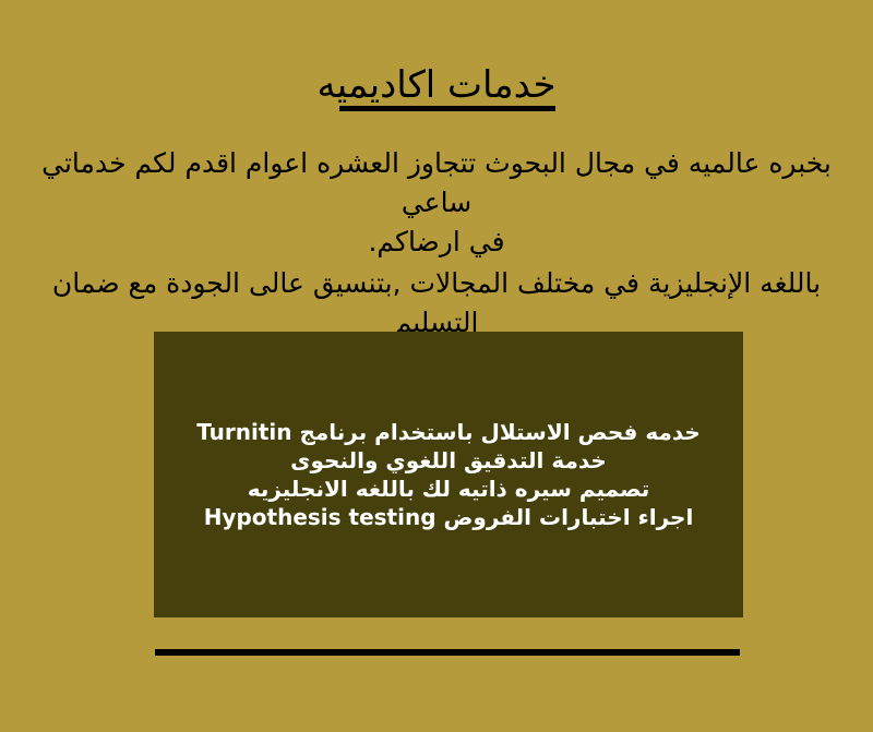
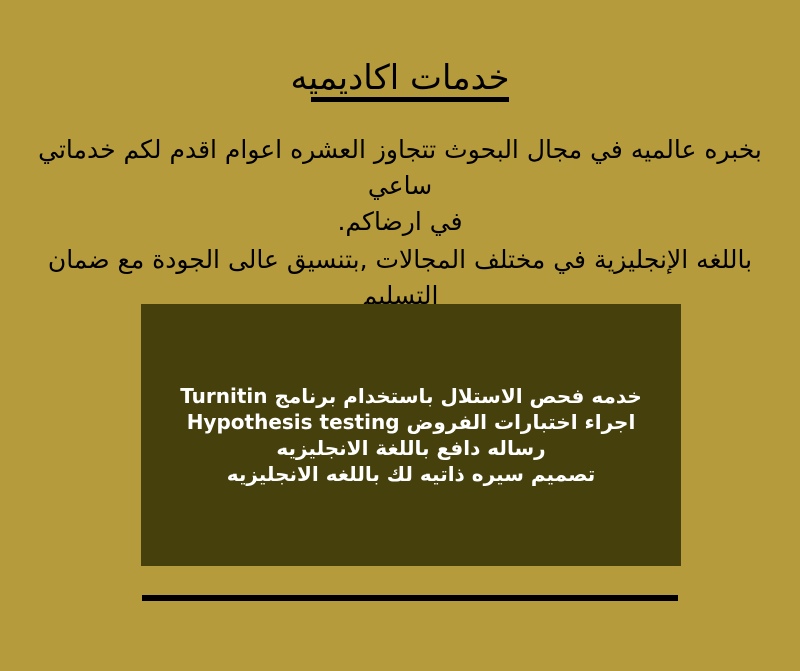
  خدمات اكاديميه
  بخبره عالميه في مجال البحوث تتجاوز العشره اعوام اقدم لكم خدماتي ساعي
  في ارضاكم.
  باللغه الإنجليزية في مختلف المجالات ,بتنسيق عالى الجودة مع ضمان التسليم
  خدمه فحص الاستلال باستخدام برنامج Turnitin
- خدمة التدقيق اللغوي والنحوى
- تصميم سيره ذاتيه لك باللغه الانجليزيه
+ اجراء اختبارات الفروض Hypothesis testing
+ رساله دافع باللغة الانجليزيه
- اجراء اختبارات الفروض Hypothesis testing
+ تصميم سيره ذاتيه لك باللغه الانجليزيه
